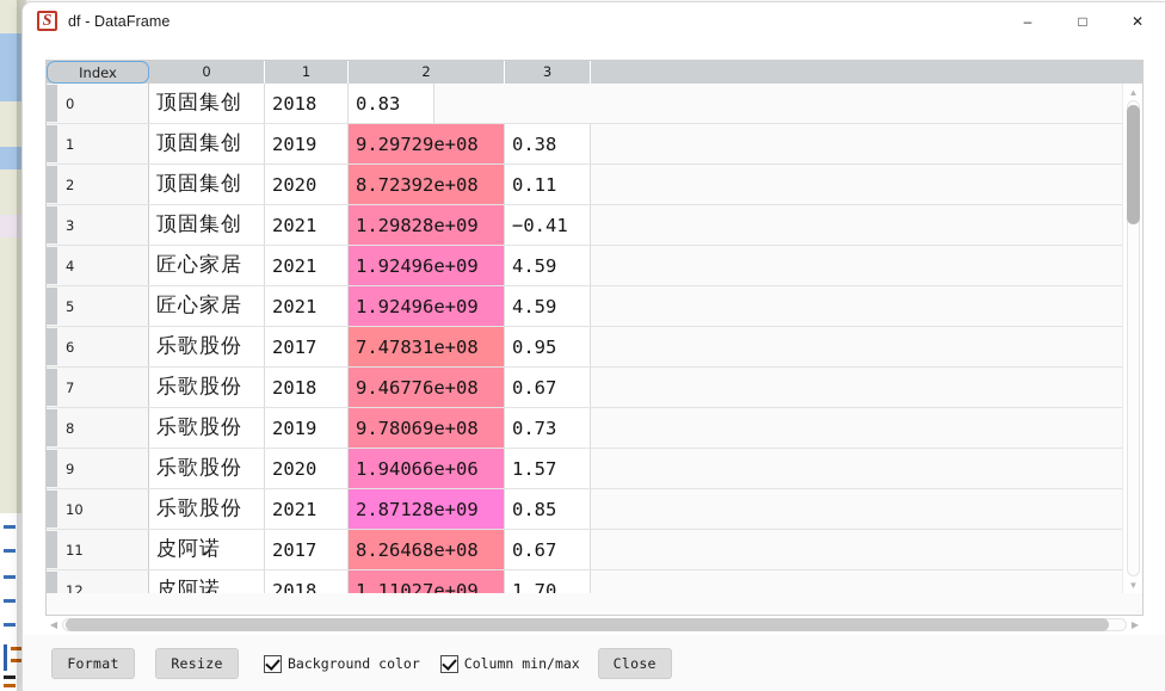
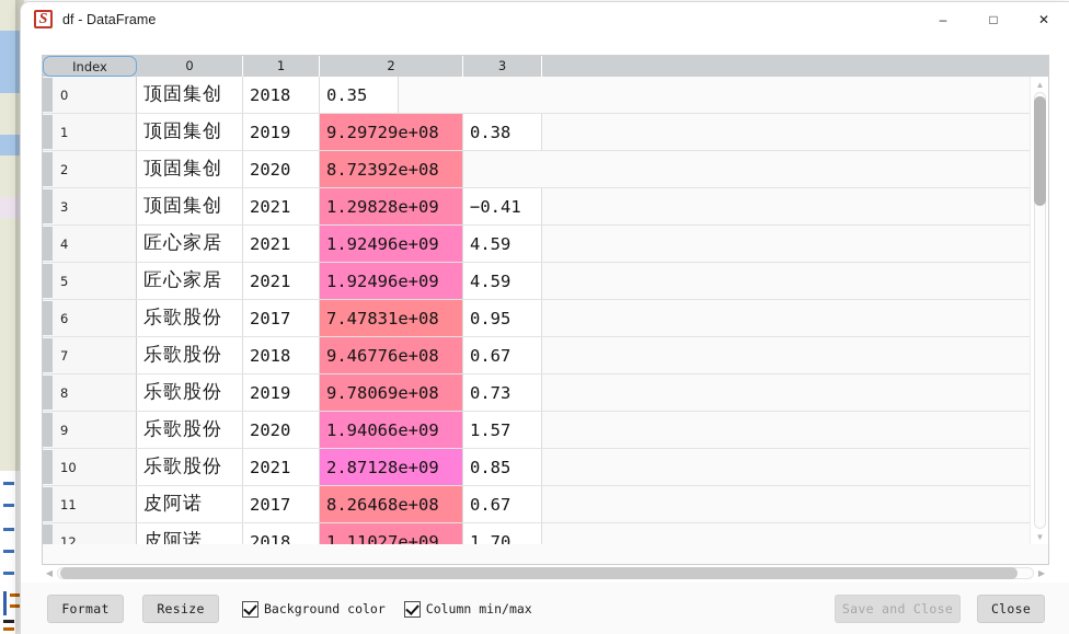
  S
  df - DataFrame
  –
  □
  ✕
  Index
  0
  1
  2
  3
  0
  顶固集创
  2018
- 0.83
+ 0.35
  1
  顶固集创
  2019
  9.29729e+08
  0.38
  2
  顶固集创
  2020
  8.72392e+08
- 0.11
  3
  顶固集创
  2021
  1.29828e+09
  −0.41
  4
  匠心家居
  2021
  1.92496e+09
  4.59
  5
  匠心家居
  2021
  1.92496e+09
  4.59
  6
  乐歌股份
  2017
  7.47831e+08
  0.95
  7
  乐歌股份
  2018
  9.46776e+08
  0.67
  8
  乐歌股份
  2019
  9.78069e+08
  0.73
  9
  乐歌股份
  2020
- 1.94066e+06
+ 1.94066e+09
  1.57
  10
  乐歌股份
  2021
  2.87128e+09
  0.85
  11
  皮阿诺
  2017
  8.26468e+08
  0.67
  12
  皮阿诺
  2018
  1.11027e+09
  1.70
  ▲
  ▼
  ◀
  ▶
  Format
  Resize
  Background color
  Column min/max
+ Save and Close
  Close
